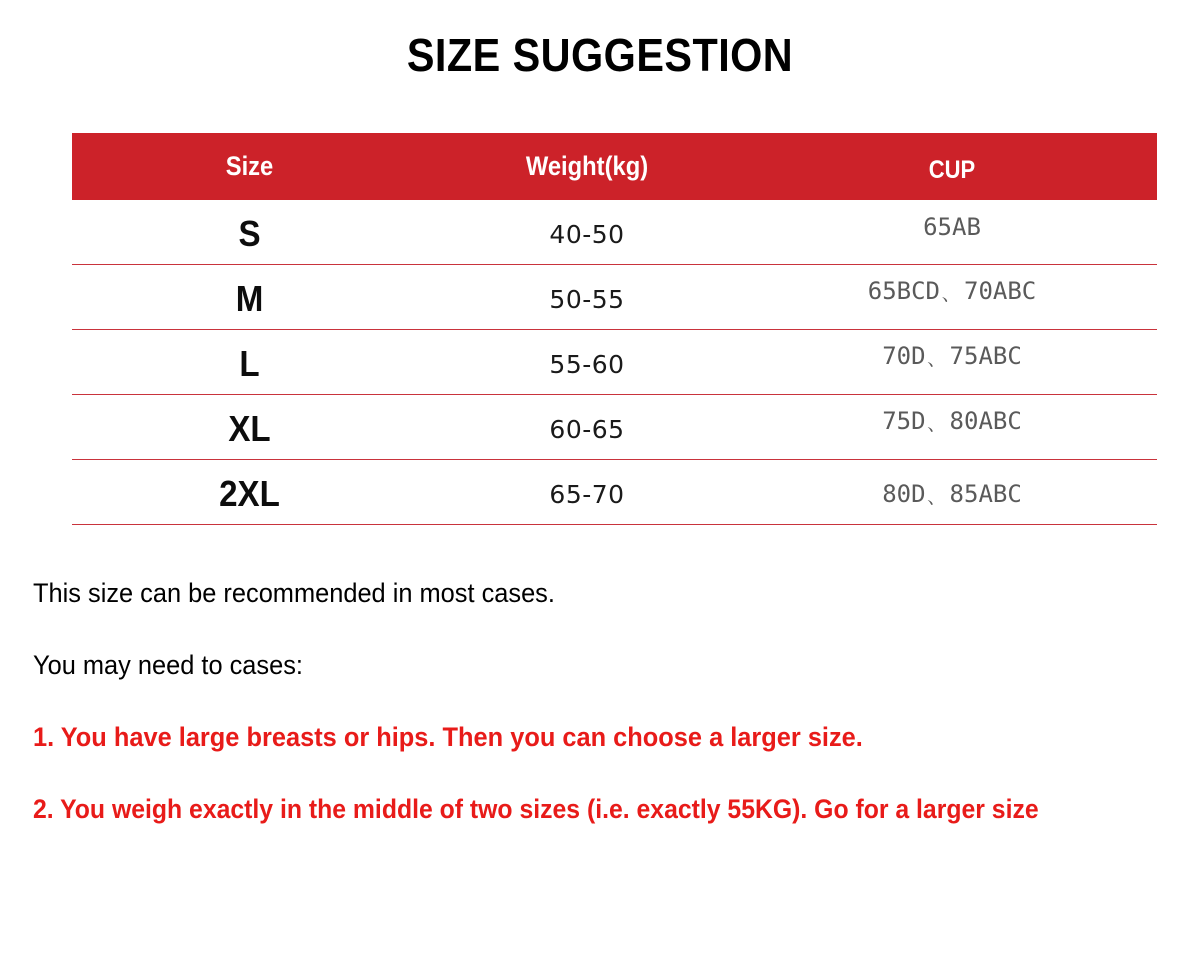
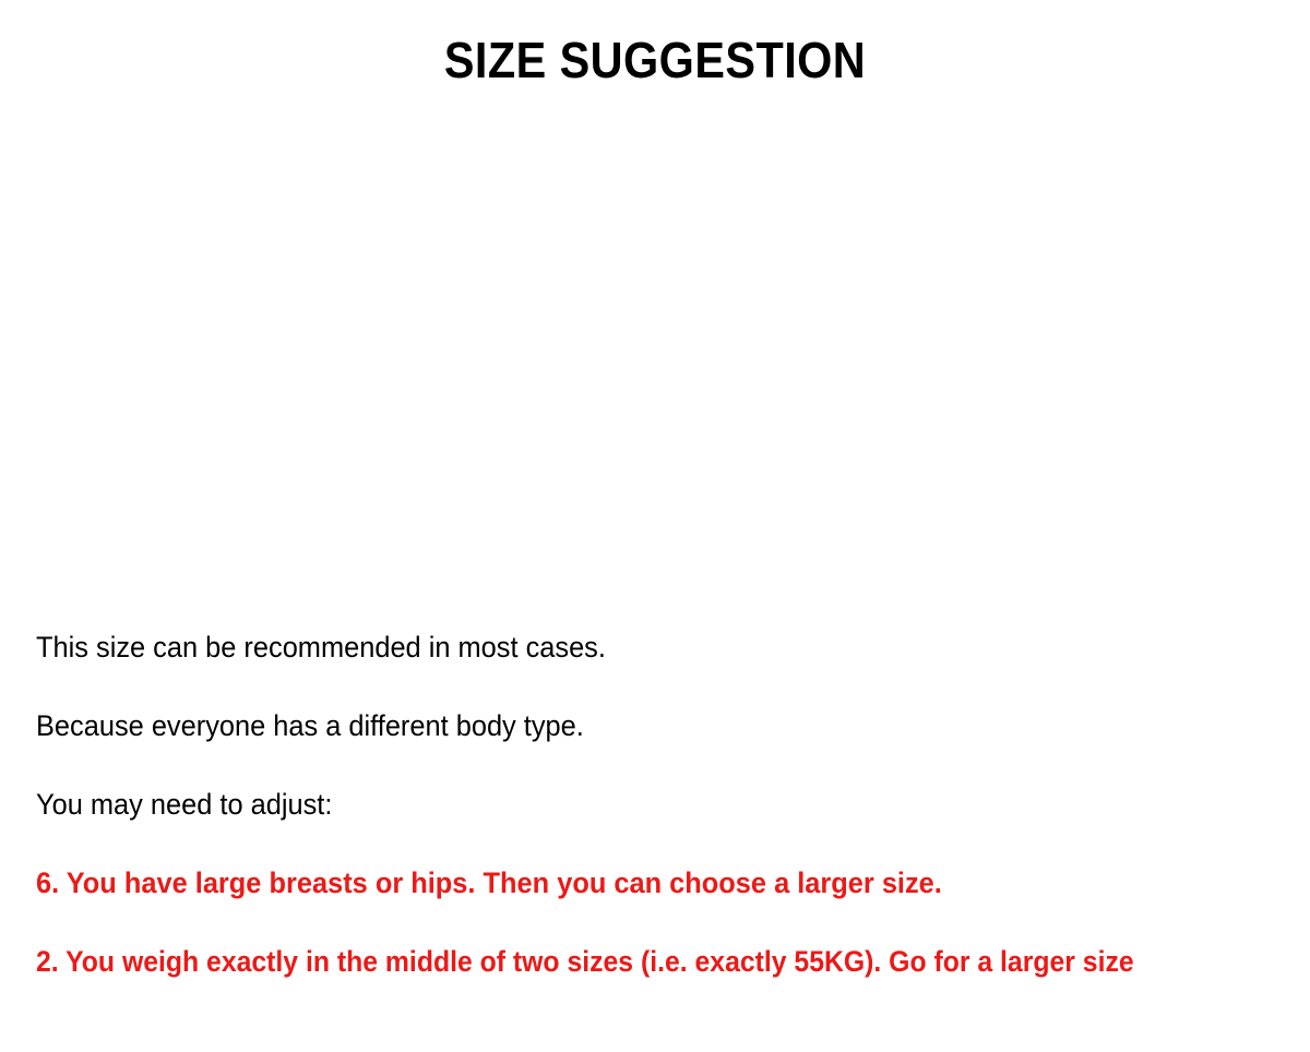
  SIZE SUGGESTION
- Size
- Weight(kg)
- CUP
- S
- 40-50
- 65AB
- M
- 50-55
- 65BCD、70ABC
- L
- 55-60
- 70D、75ABC
- XL
- 60-65
- 75D、80ABC
- 2XL
- 65-70
- 80D、85ABC
  This size can be recommended in most cases.
+ Because everyone has a different body type.
- You may need to cases:
+ You may need to adjust:
- 1. You have large breasts or hips. Then you can choose a larger size.
+ 6. You have large breasts or hips. Then you can choose a larger size.
  2. You weigh exactly in the middle of two sizes (i.e. exactly 55KG). Go for a larger size
